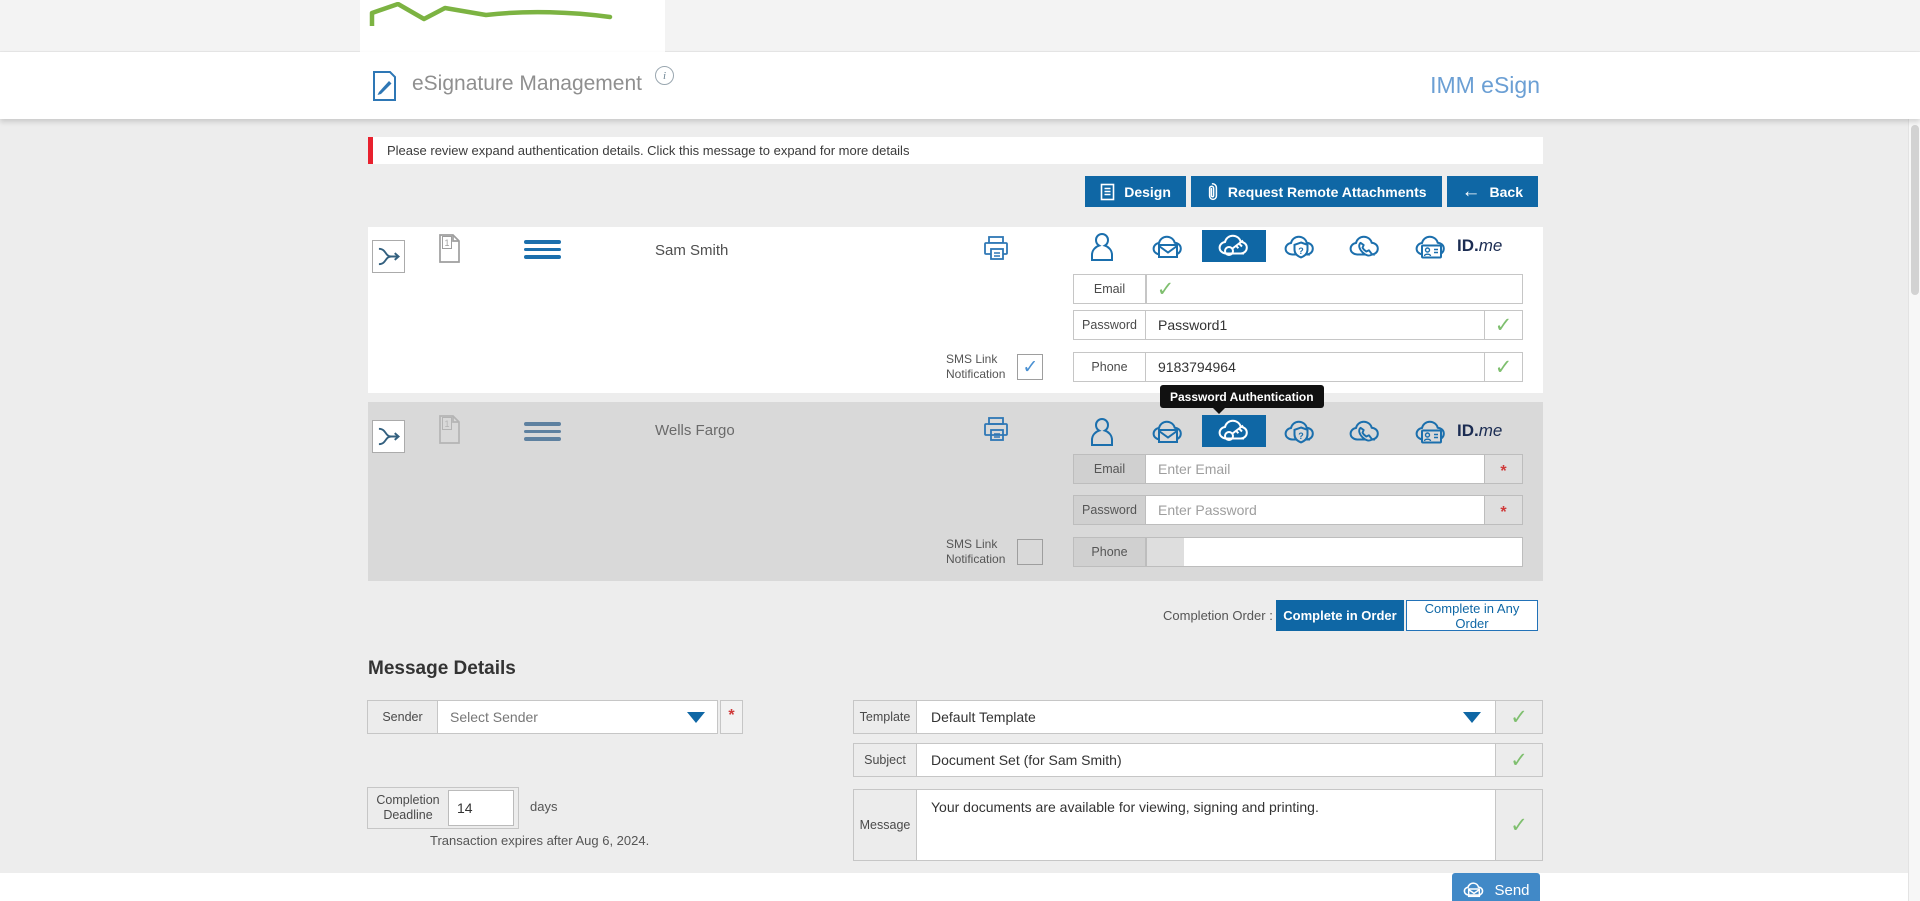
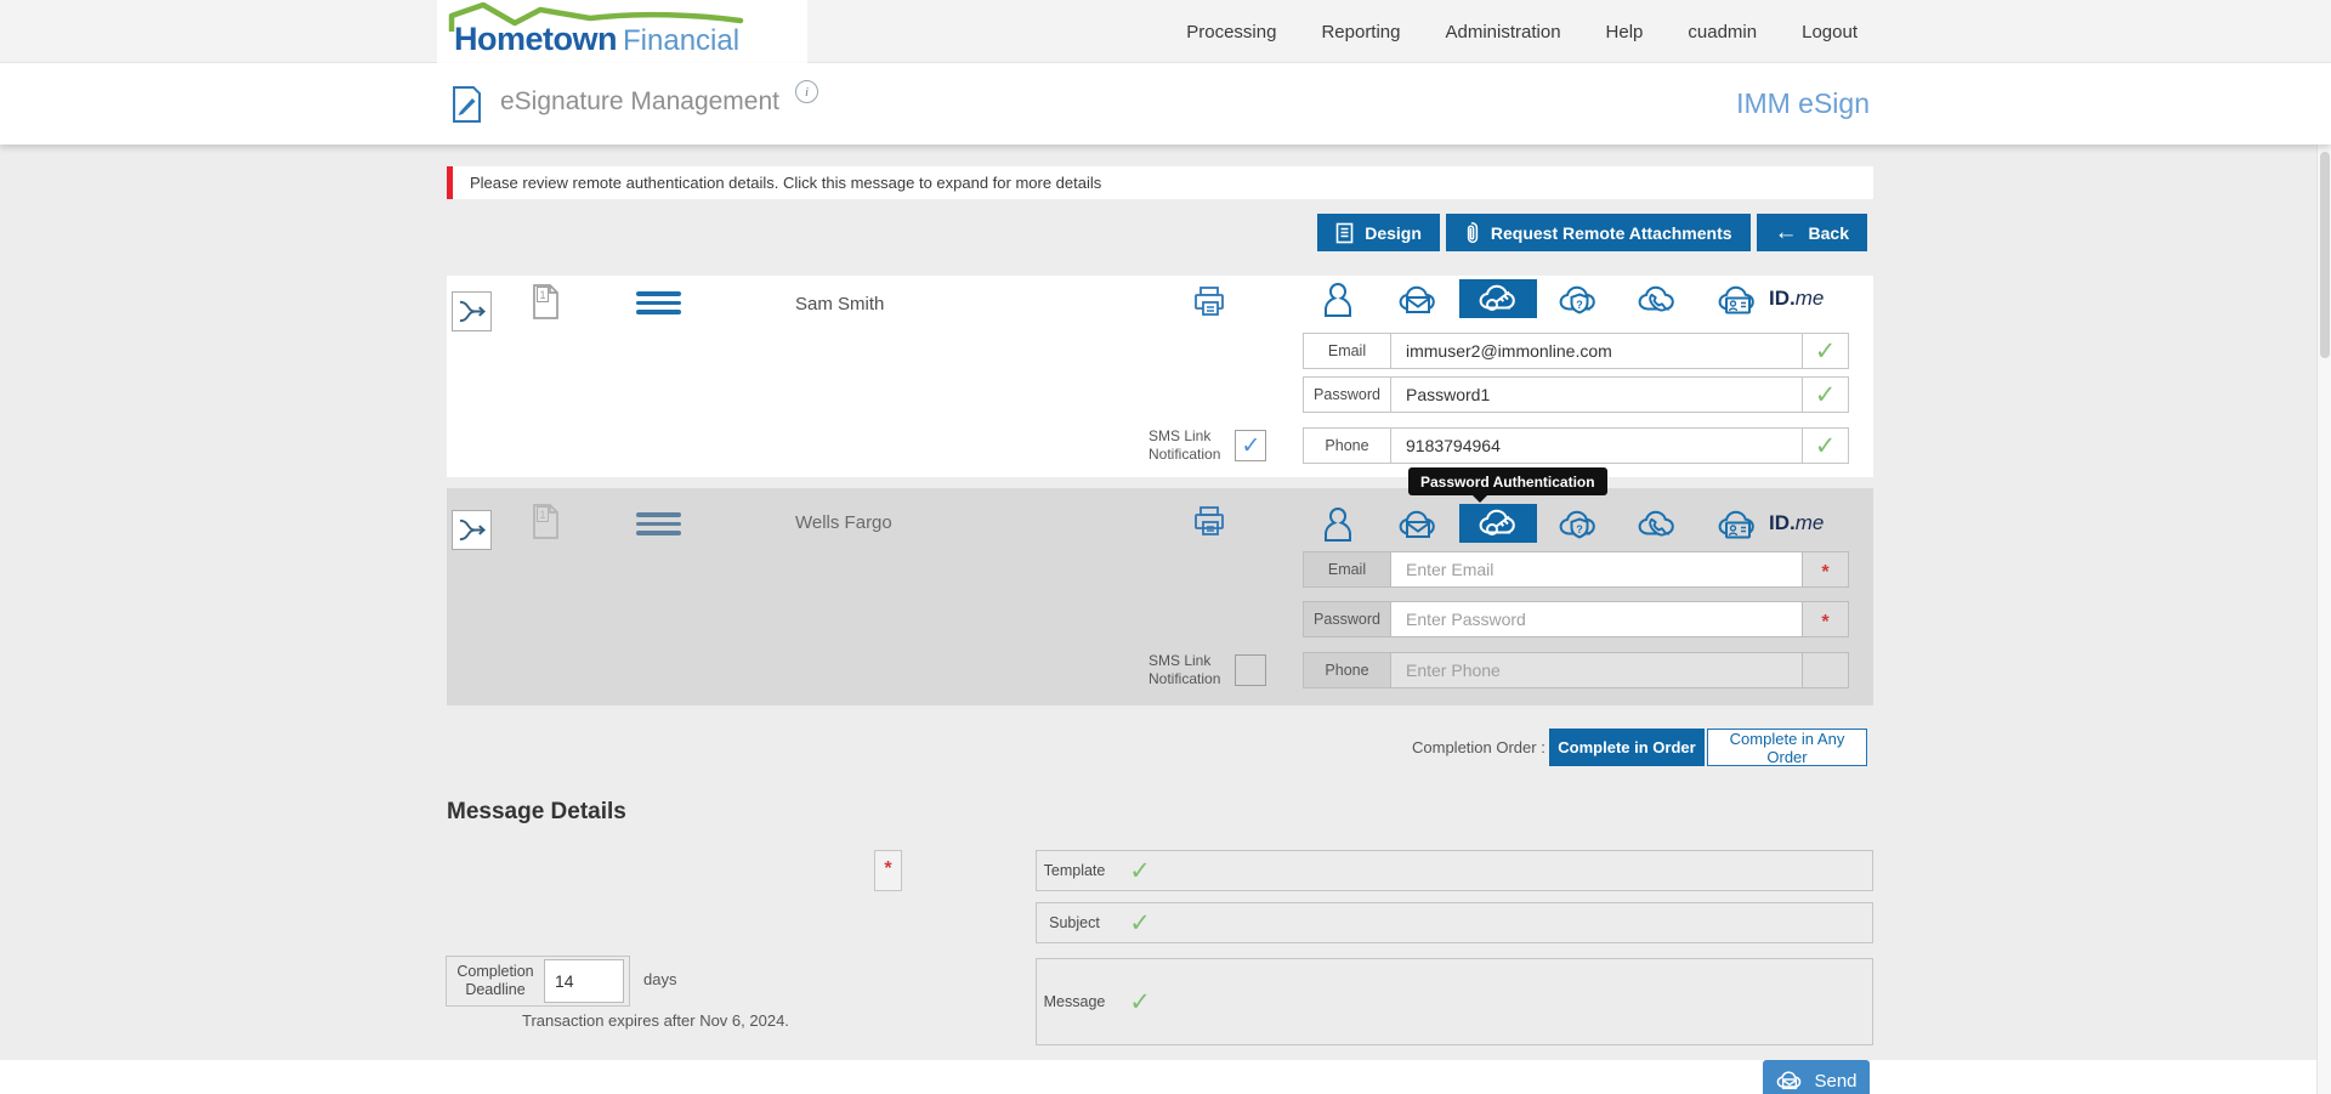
+ Hometown Financial
+ Processing
+ Reporting
+ Administration
+ Help
+ cuadmin
+ Logout
  eSignature Management
  i
  IMM eSign
- Please review expand authentication details. Click this message to expand for more details
+ Please review remote authentication details. Click this message to expand for more details
  Design
  Request Remote Attachments
  Back
  1
  Sam Smith
  ?
  ID.me
  Email
+ immuser2@immonline.com
  Password
  Password1
  SMS Link
  Notification
  Phone
  9183794964
  Password Authentication
  1
  Wells Fargo
  ?
  ID.me
  Email
  Enter Email
  Password
  Enter Password
  SMS Link
  Notification
  Phone
+ Enter Phone
  Completion Order :
  Complete in Order
  Complete in Any Order
  Message Details
- Sender
- Select Sender
  Completion
  Deadline
  14
  days
- Transaction expires after Aug 6, 2024.
+ Transaction expires after Nov 6, 2024.
  Template
- Default Template
  Subject
- Document Set (for Sam Smith)
  Message
- Your documents are available for viewing, signing and printing.
  Send
